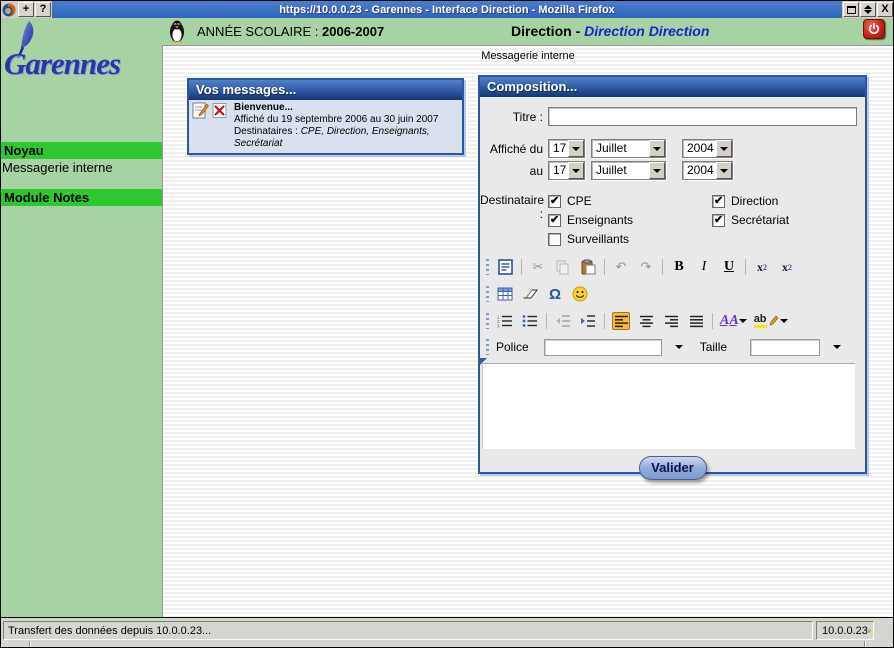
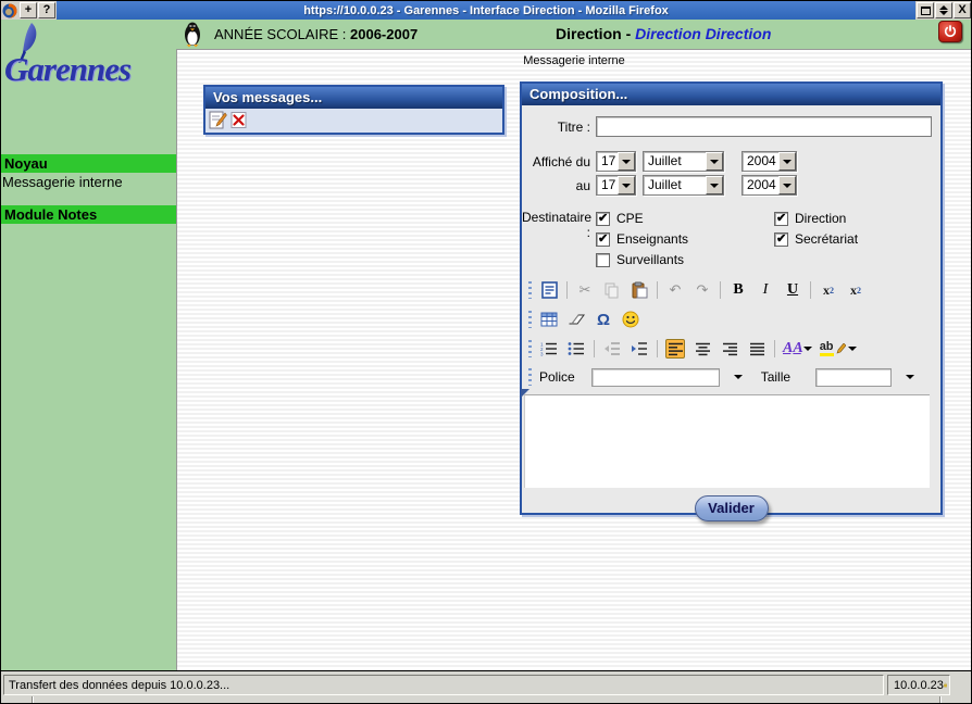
  +
  ?
  https://10.0.0.23 - Garennes - Interface Direction - Mozilla Firefox
  X
  Garennes
  Noyau
  Messagerie interne
  Module Notes
  ANNÉE SCOLAIRE : 2006-2007
  Direction - Direction Direction
  Messagerie interne
  Vos messages...
- Bienvenue...
- Affiché du 19 septembre 2006 au 30 juin 2007
- Destinataires : CPE, Direction, Enseignants, Secrétariat
  Composition...
  Titre :
  Affiché du
  17
  Juillet
  2004
  au
  17
  Juillet
  2004
  Destinataire :
  CPE
  Direction
  Enseignants
  Secrétariat
  Surveillants
  ✂
  ↶
  ↷
  B
  I
  U
  x
  2
  x
  2
  Ω
  A
  A
  ab
  Police
  Taille
  Valider
  Transfert des données depuis 10.0.0.23...
  10.0.0.23
